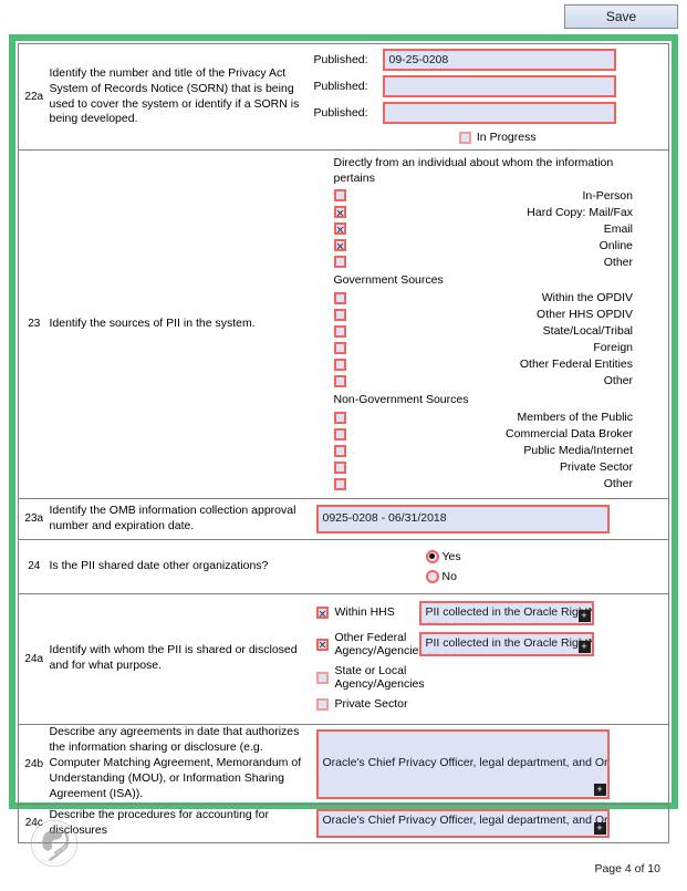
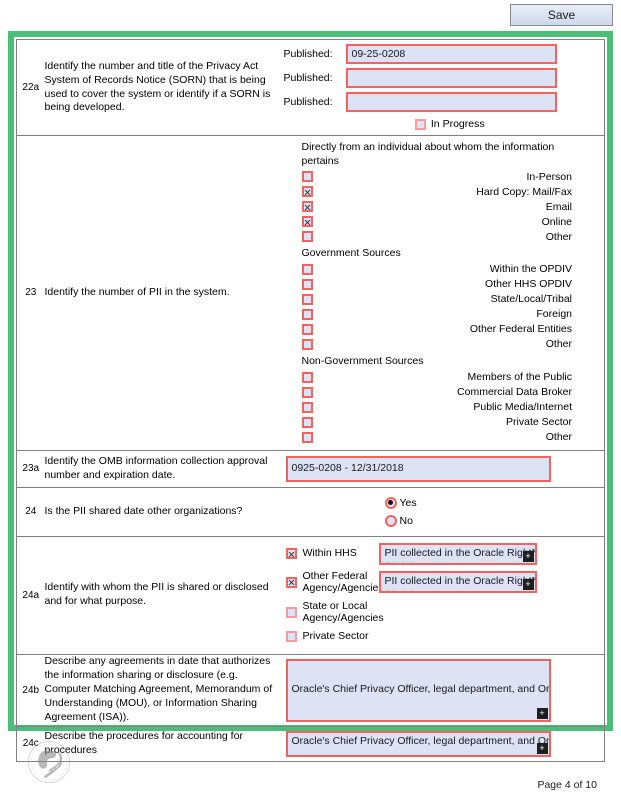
  Save
  22a	Identify the number and title of the Privacy Act System of Records Notice (SORN) that is being used to cover the system or identify if a SORN is being developed.	Published: 09-25-0208 Published: Published: In Progress
- 23	Identify the sources of PII in the system.	Directly from an individual about whom the information pertains In-PersonHard Copy: Mail/FaxEmailOnlineOther Government Sources Within the OPDIVOther HHS OPDIVState/Local/TribalForeignOther Federal EntitiesOther Non-Government Sources Members of the PublicCommercial Data BrokerPublic Media/InternetPrivate SectorOther
+ 23	Identify the number of PII in the system.	Directly from an individual about whom the information pertains In-PersonHard Copy: Mail/FaxEmailOnlineOther Government Sources Within the OPDIVOther HHS OPDIVState/Local/TribalForeignOther Federal EntitiesOther Non-Government Sources Members of the PublicCommercial Data BrokerPublic Media/InternetPrivate SectorOther
- 23a	Identify the OMB information collection approval number and expiration date.	0925-0208 - 06/31/2018
+ 23a	Identify the OMB information collection approval number and expiration date.	0925-0208 - 12/31/2018
  24	Is the PII shared date other organizations?	YesNo
  24a	Identify with whom the PII is shared or disclosed and for what purpose.	Within HHS PII collected in the Oracle Rig +Other Federal Agency/AgenciePII collected in the Oracle Rig +State or Local Agency/AgenciesPrivate Sector
  24b	Describe any agreements in date that authorizes the information sharing or disclosure (e.g. Computer Matching Agreement, Memorandum of Understanding (MOU), or Information Sharing Agreement (ISA)).	Oracle's Chief Privacy Officer, legal department, and Or +
- 24c	Describe the procedures for accounting for disclosures	Oracle's Chief Privacy Officer, legal department, and Or +
+ 24c	Describe the procedures for accounting for procedures	Oracle's Chief Privacy Officer, legal department, and Or +
  Page 4 of 10
